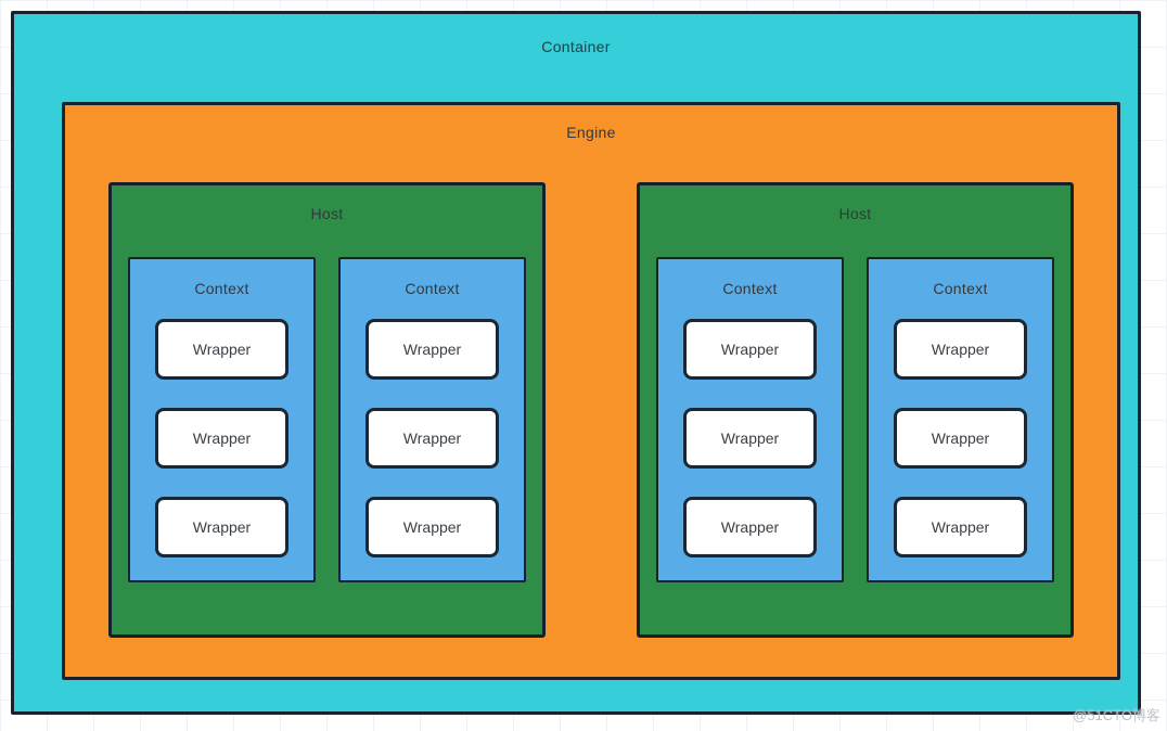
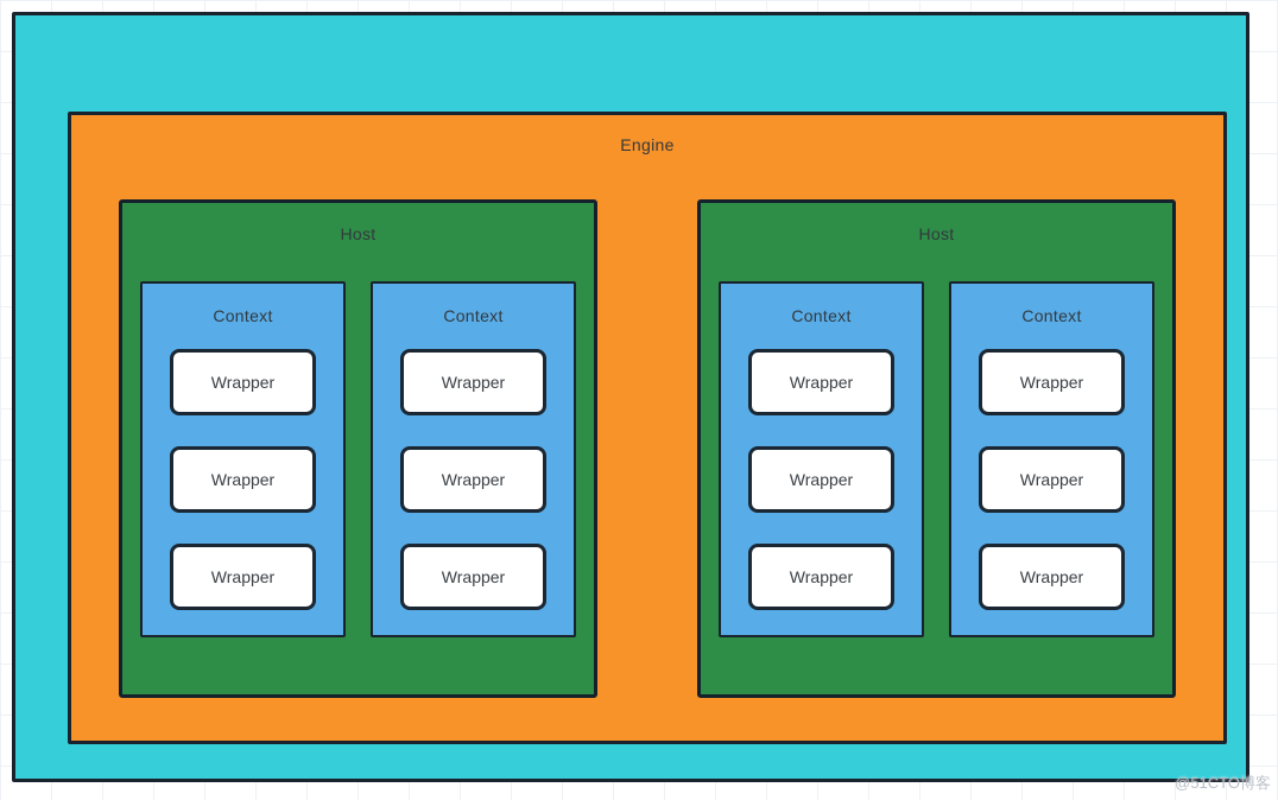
- Container
  Engine
  Host
  Context
  Wrapper
  Wrapper
  Wrapper
  Context
  Wrapper
  Wrapper
  Wrapper
  Host
  Context
  Wrapper
  Wrapper
  Wrapper
  Context
  Wrapper
  Wrapper
  Wrapper
  @51CTO博客
